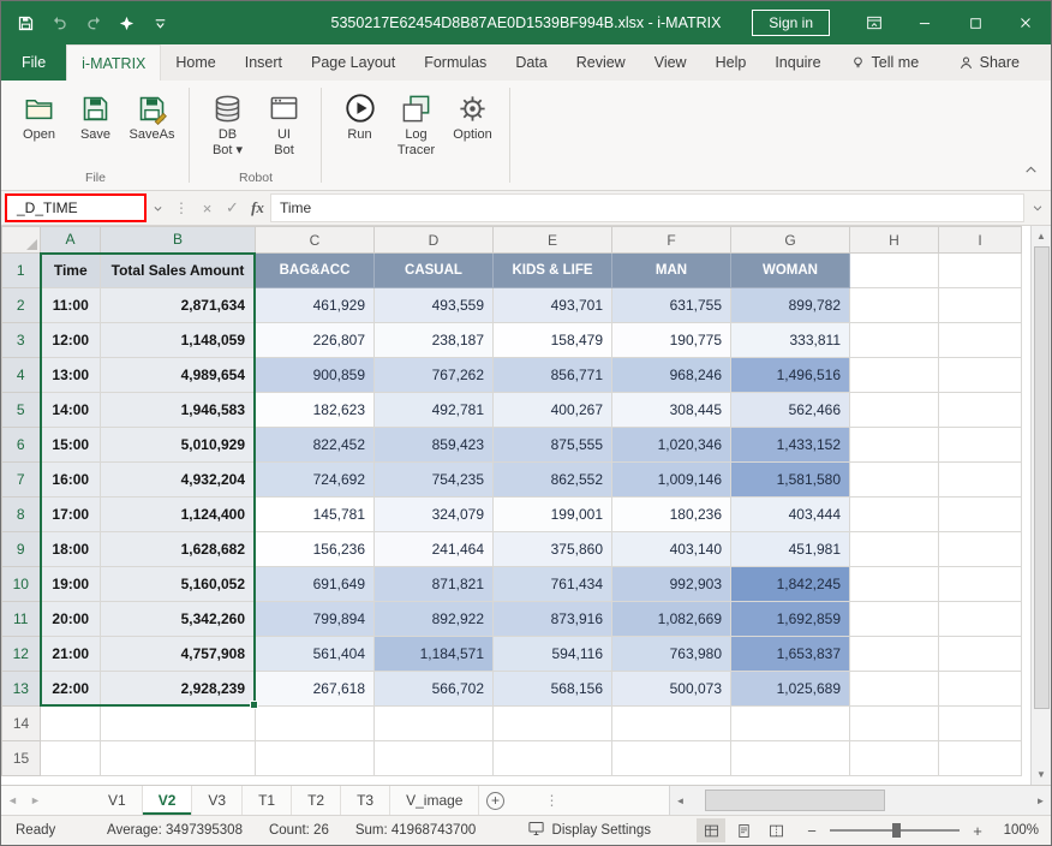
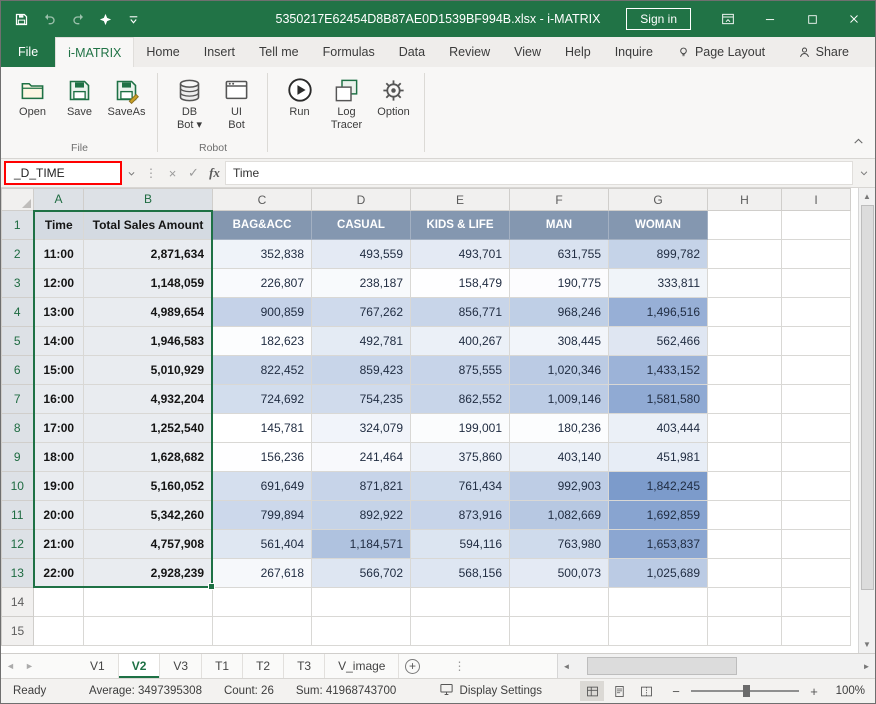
  5350217E62454D8B87AE0D1539BF994B.xlsx - i-MATRIX
  Sign in
  File
  i-MATRIX
  Home
  Insert
- Page Layout
+ Tell me
  Formulas
  Data
  Review
  View
  Help
  Inquire
- Tell me
+ Page Layout
  Share
  Open
  Save
  SaveAs
  File
  DB
  Bot ▾
  UI
  Bot
  Robot
  Run
  Log
  Tracer
  Option
  _D_TIME
  ⋮
  ×
  ✓
  fx
  Time
  	A	B	C	D	E	F	G	H	I
  1	Time	Total Sales Amount	BAG&ACC	CASUAL	KIDS & LIFE	MAN	WOMAN
- 2	11:00	2,871,634	461,929	493,559	493,701	631,755	899,782
+ 2	11:00	2,871,634	352,838	493,559	493,701	631,755	899,782
  3	12:00	1,148,059	226,807	238,187	158,479	190,775	333,811
  4	13:00	4,989,654	900,859	767,262	856,771	968,246	1,496,516
  5	14:00	1,946,583	182,623	492,781	400,267	308,445	562,466
  6	15:00	5,010,929	822,452	859,423	875,555	1,020,346	1,433,152
  7	16:00	4,932,204	724,692	754,235	862,552	1,009,146	1,581,580
- 8	17:00	1,124,400	145,781	324,079	199,001	180,236	403,444
+ 8	17:00	1,252,540	145,781	324,079	199,001	180,236	403,444
  9	18:00	1,628,682	156,236	241,464	375,860	403,140	451,981
  10	19:00	5,160,052	691,649	871,821	761,434	992,903	1,842,245
  11	20:00	5,342,260	799,894	892,922	873,916	1,082,669	1,692,859
  12	21:00	4,757,908	561,404	1,184,571	594,116	763,980	1,653,837
  13	22:00	2,928,239	267,618	566,702	568,156	500,073	1,025,689
  14
  15
  ▲
  ▼
  ◄
  ►
  V1
  V2
  V3
  T1
  T2
  T3
  V_image
  +
  ⋮
  ◄
  ►
  Ready
  Average: 3497395308
  Count: 26
  Sum: 41968743700
  Display Settings
  −
  +
  100%
